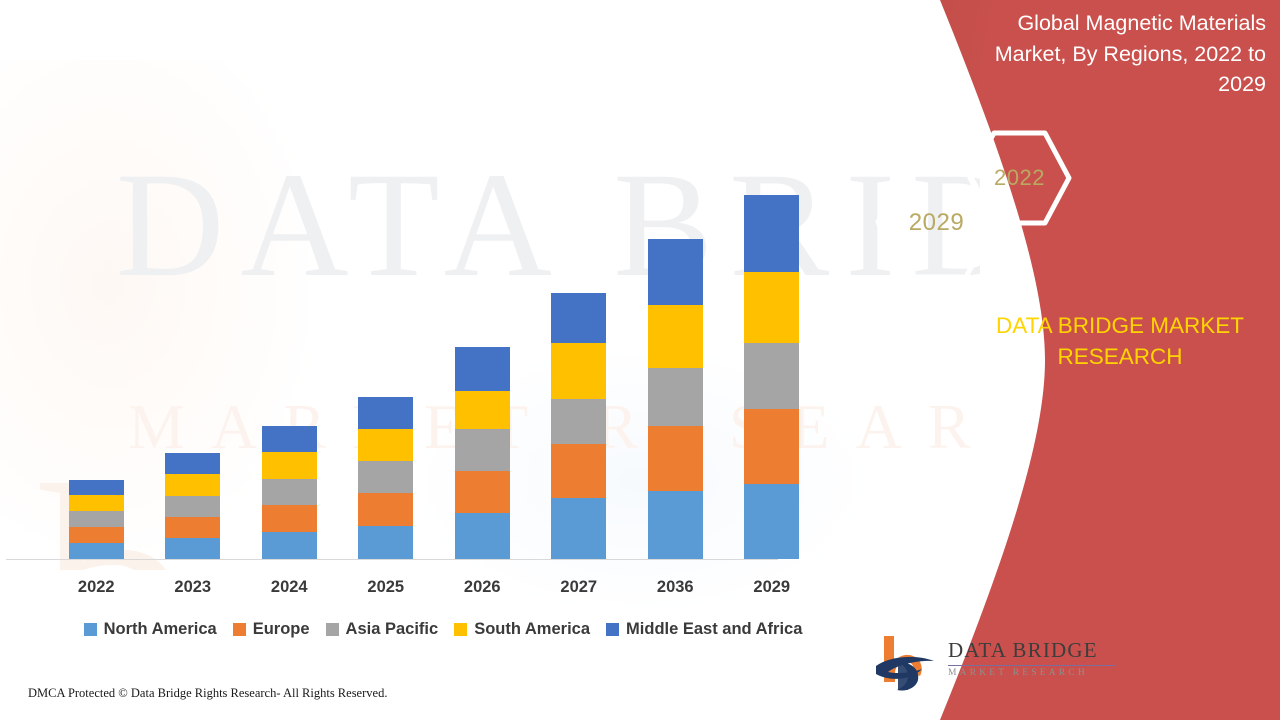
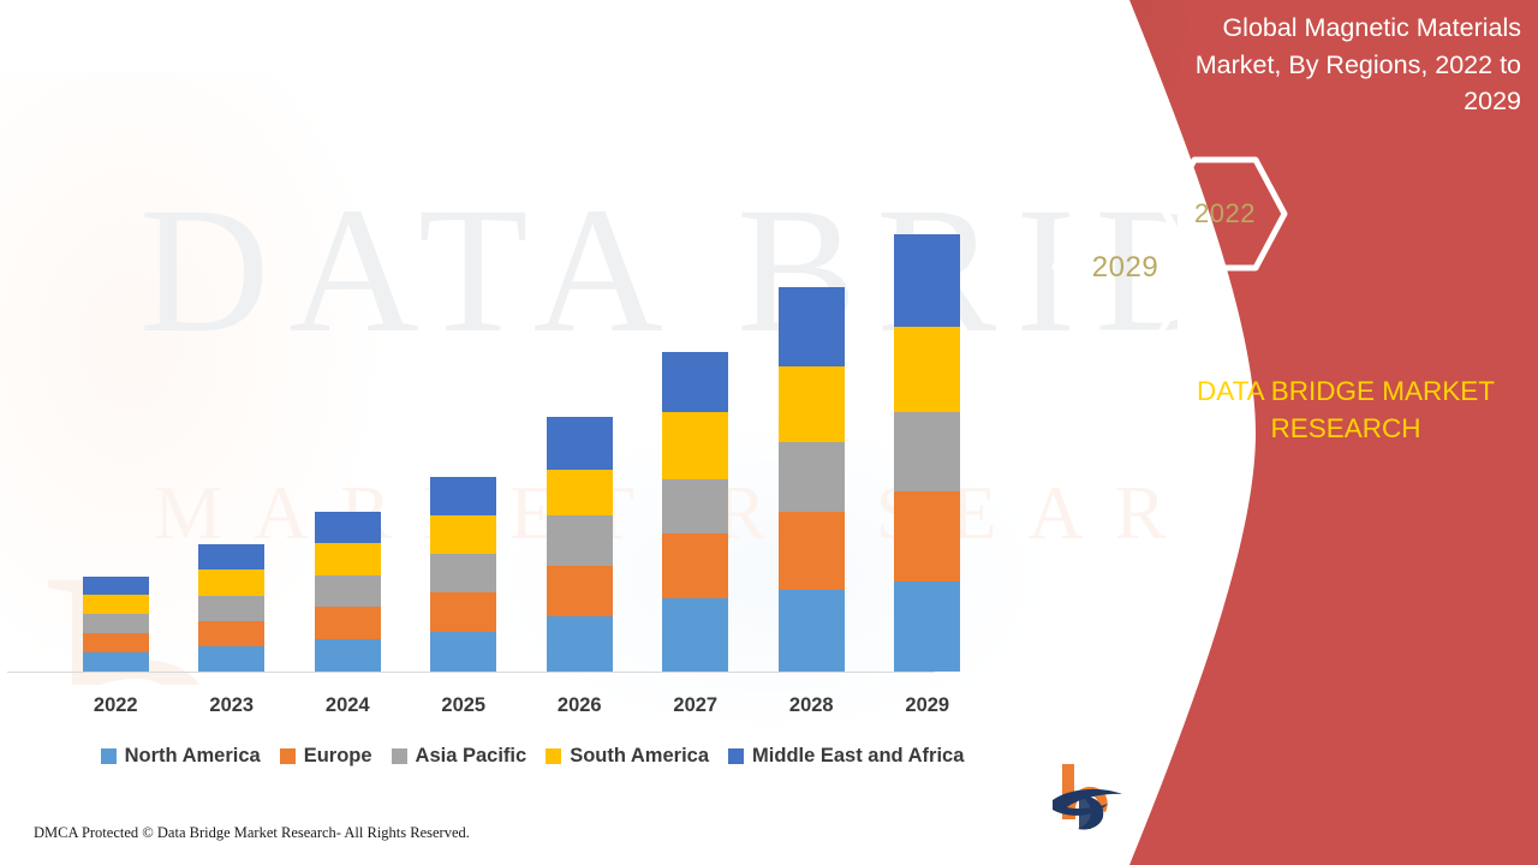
  2022
  2023
  2024
  2025
  2026
  2027
- 2036
+ 2028
  2029
  North America
  Europe
  Asia Pacific
  South America
  Middle East and Africa
- DMCA Protected © Data Bridge Rights Research- All Rights Reserved.
+ DMCA Protected © Data Bridge Market Research- All Rights Reserved.
  Global Magnetic Materials Market, By Regions, 2022 to 2029
  2022
  2029
  DATA BRIDGE MARKET RESEARCH
- DATA BRIDGE
- MARKET RESEARCH
